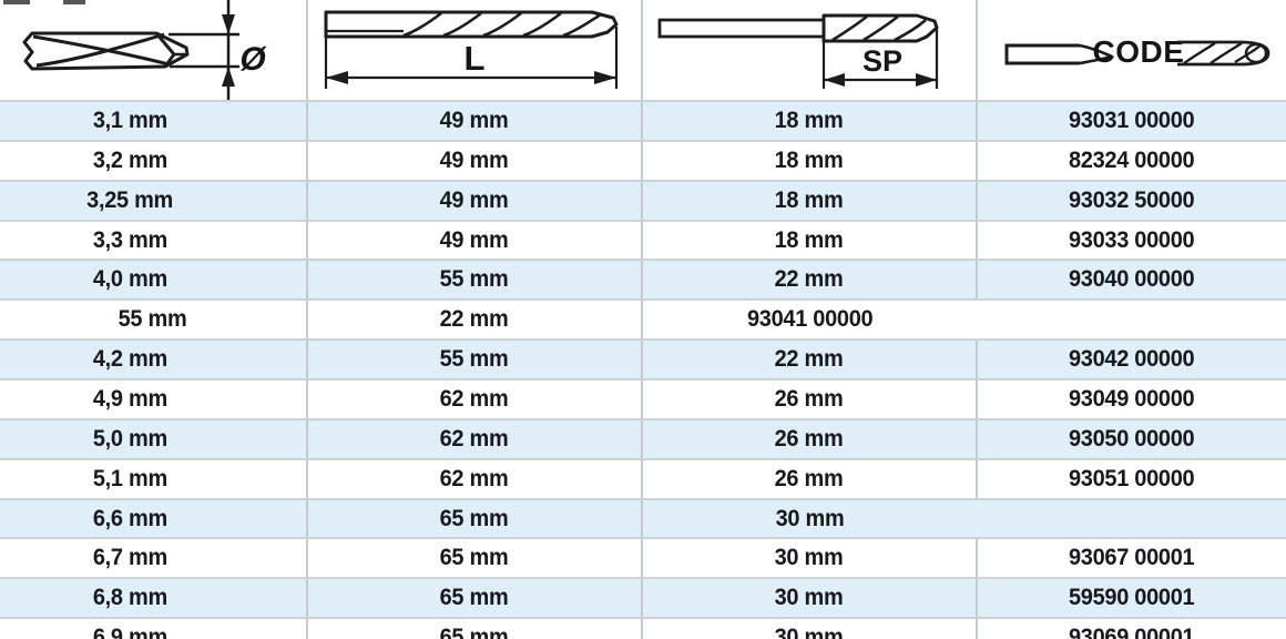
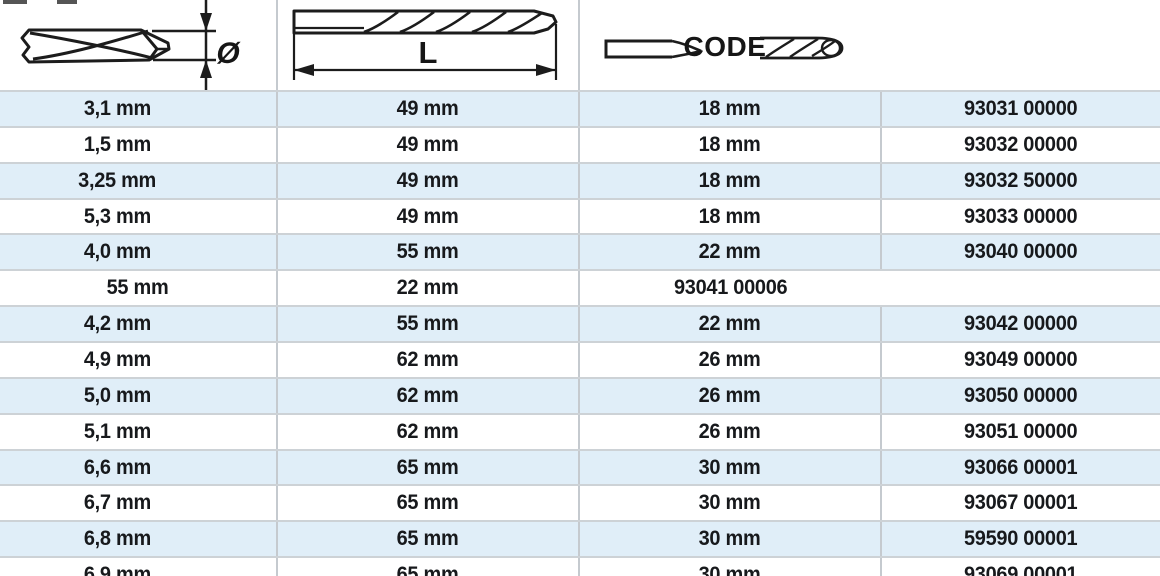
  Ø
  L
- SP
  CODE
  3,1 mm
  49 mm
  18 mm
  93031 00000
- 3,2 mm
+ 1,5 mm
  49 mm
  18 mm
- 82324 00000
+ 93032 00000
  3,25 mm
  49 mm
  18 mm
  93032 50000
- 3,3 mm
+ 5,3 mm
  49 mm
  18 mm
  93033 00000
  4,0 mm
  55 mm
  22 mm
  93040 00000
  55 mm
  22 mm
- 93041 00000
+ 93041 00006
  4,2 mm
  55 mm
  22 mm
  93042 00000
  4,9 mm
  62 mm
  26 mm
  93049 00000
  5,0 mm
  62 mm
  26 mm
  93050 00000
  5,1 mm
  62 mm
  26 mm
  93051 00000
  6,6 mm
  65 mm
  30 mm
+ 93066 00001
  6,7 mm
  65 mm
  30 mm
  93067 00001
  6,8 mm
  65 mm
  30 mm
  59590 00001
  6,9 mm
  65 mm
  30 mm
  93069 00001
